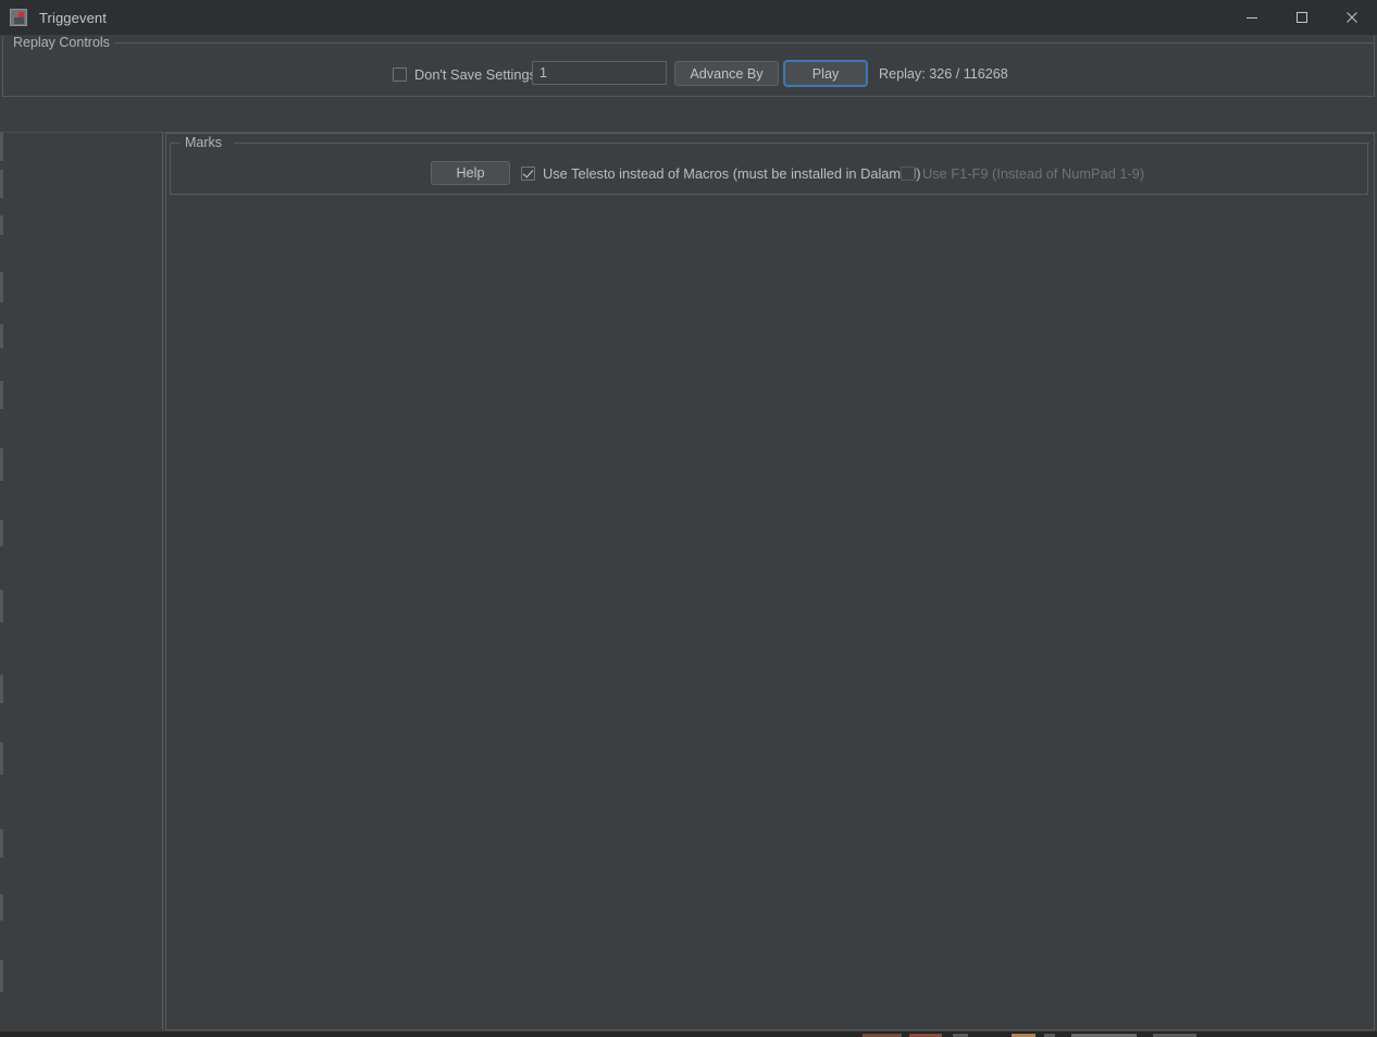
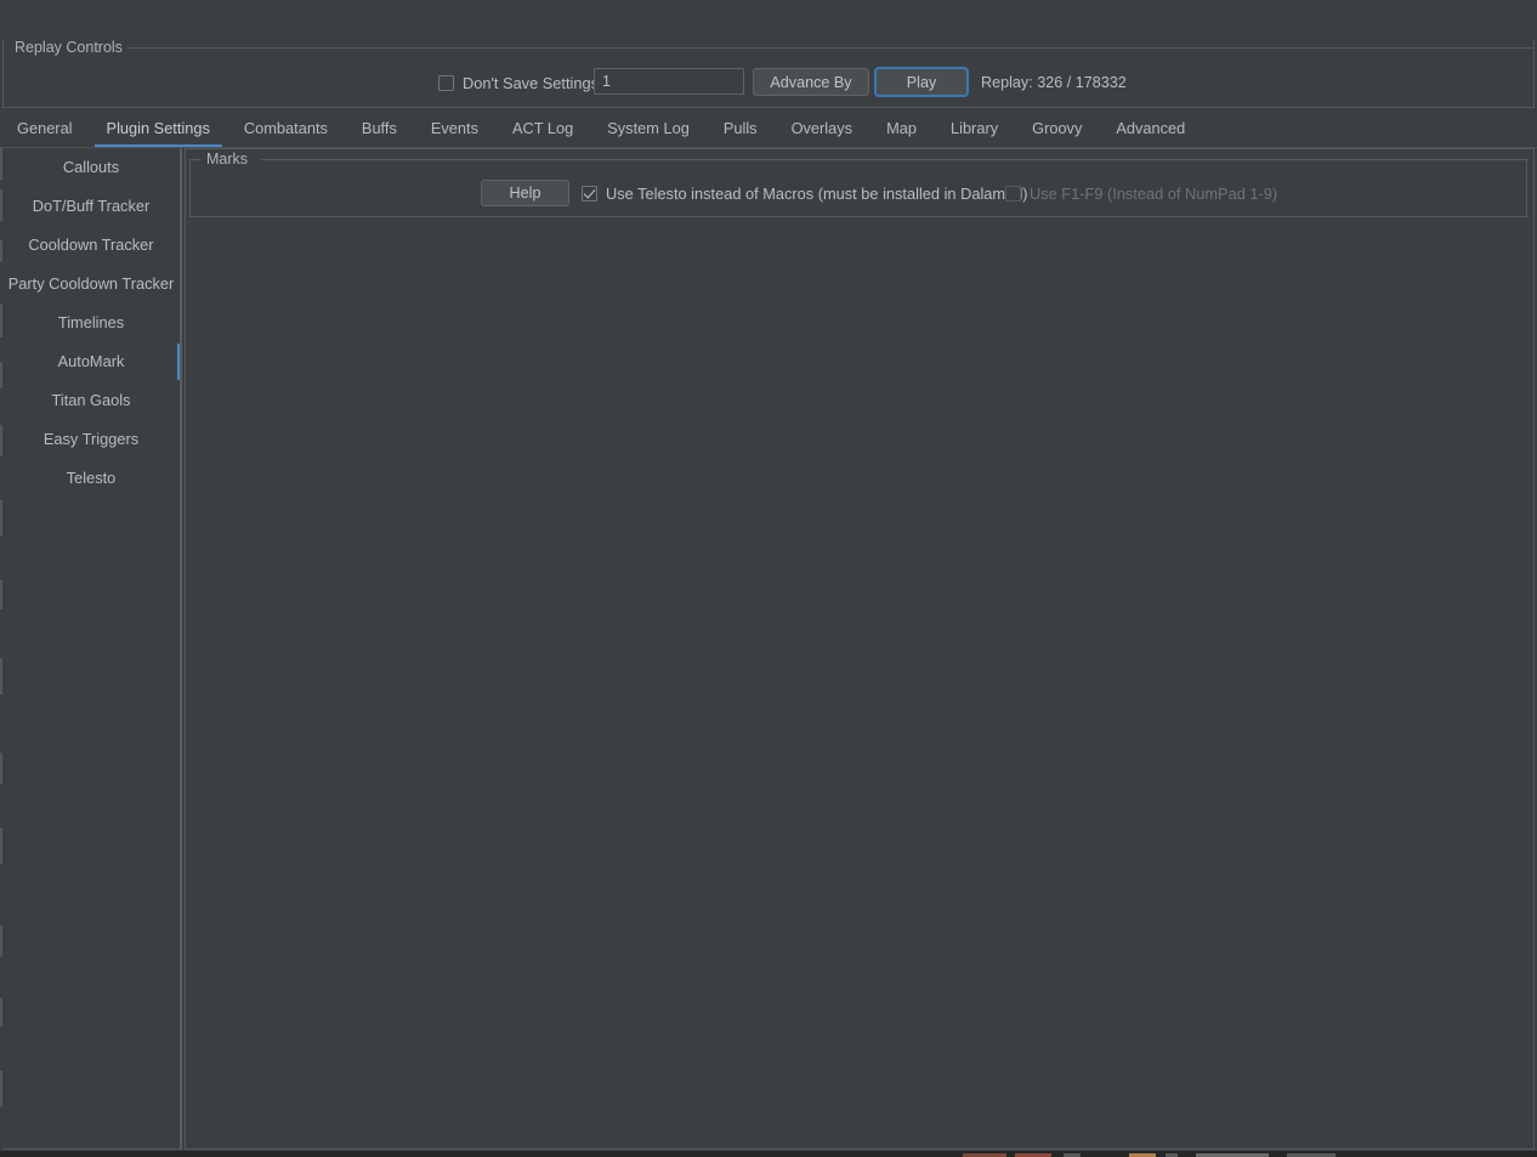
- Triggevent
  Replay Controls
  Don't Save Setting
  1
  Advance By
  Play
- Replay: 326 / 116268
+ Replay: 326 / 178332
+ General
+ Plugin Settings
+ Combatants
+ Buffs
+ Events
+ ACT Log
+ System Log
+ Pulls
+ Overlays
+ Map
+ Library
+ Groovy
+ Advanced
+ Callouts
+ DoT/Buff Tracker
+ Cooldown Tracker
+ Party Cooldown Tracker
+ Timelines
+ AutoMark
+ Titan Gaols
+ Easy Triggers
+ Telesto
  Marks
  Help
  Use Telesto instead of Macros (must be installed in Dalam)
  Use F1-F9 (Instead of NumPad 1-9)
